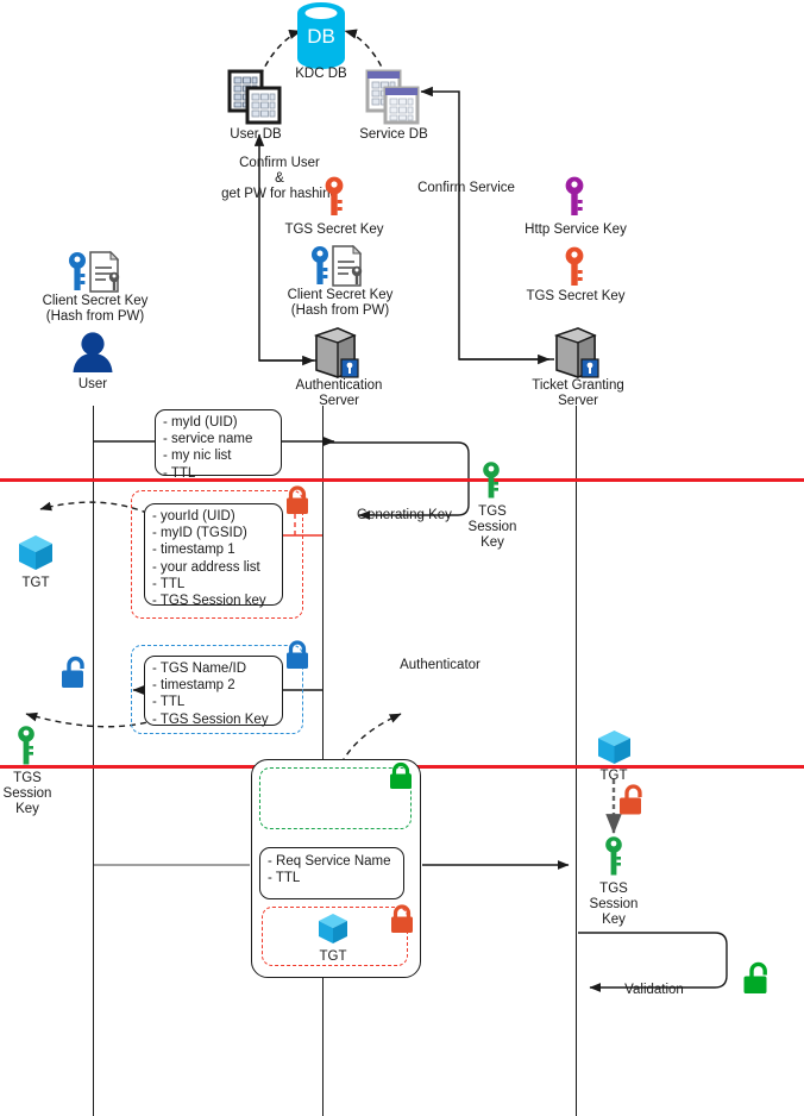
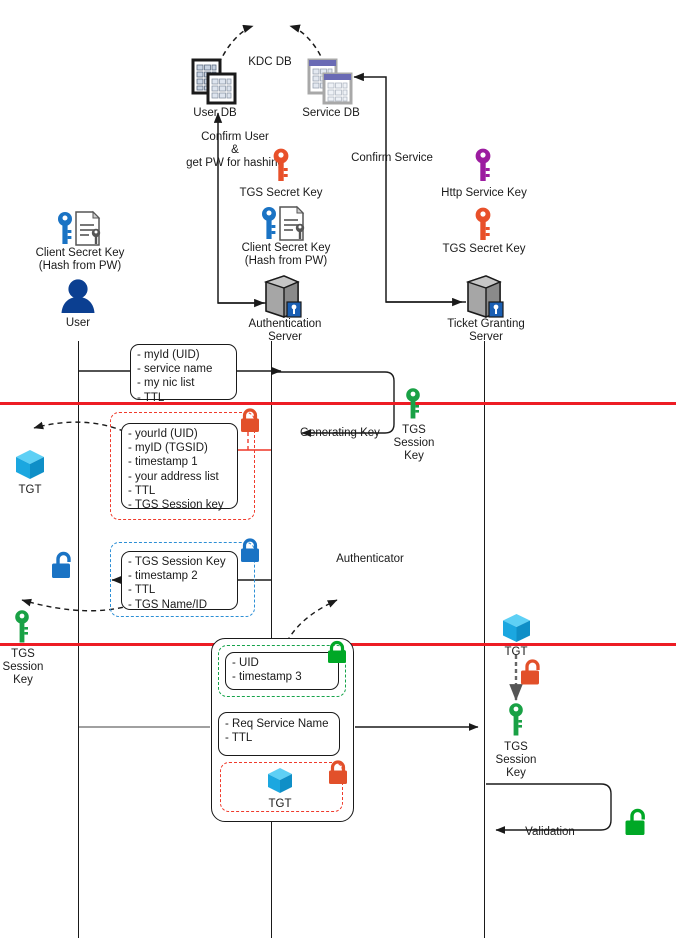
- DB
  KDC DB
  User DB
  Service DB
  Confirm User
  &
  get PW for hashin
  Confirm Service
  TGS Secret Key
  Client Secret Key
  (Hash from PW)
  Authentication
  Server
  Http Service Key
  TGS Secret Key
  Ticket Granting
  Server
  Client Secret Key
  (Hash from PW)
  User
  - myId (UID)
  - service name
  - my nic list
  - TTL
  Generating Key
  TGS
  Session
  Key
  - yourId (UID)
  - myID (TGSID)
  - timestamp 1
  - your address list
  - TTL
  - TGS Session key
  TGT
- - TGS Name/ID
+ - TGS Session Key
  - timestamp 2
  - TTL
- - TGS Session Key
+ - TGS Name/ID
  TGS
  Session
  Key
  Authenticator
+ - UID
+ - timestamp 3
  - Req Service Name
  - TTL
  TGT
  TGT
  TGS
  Session
  Key
  Validation
